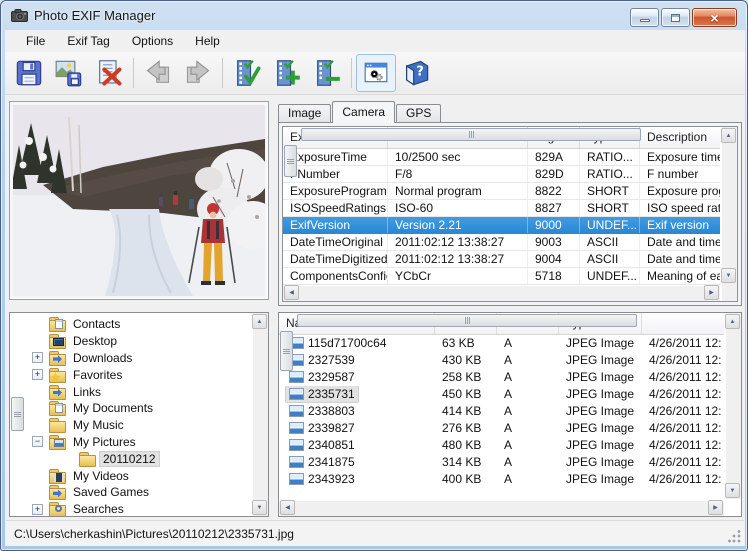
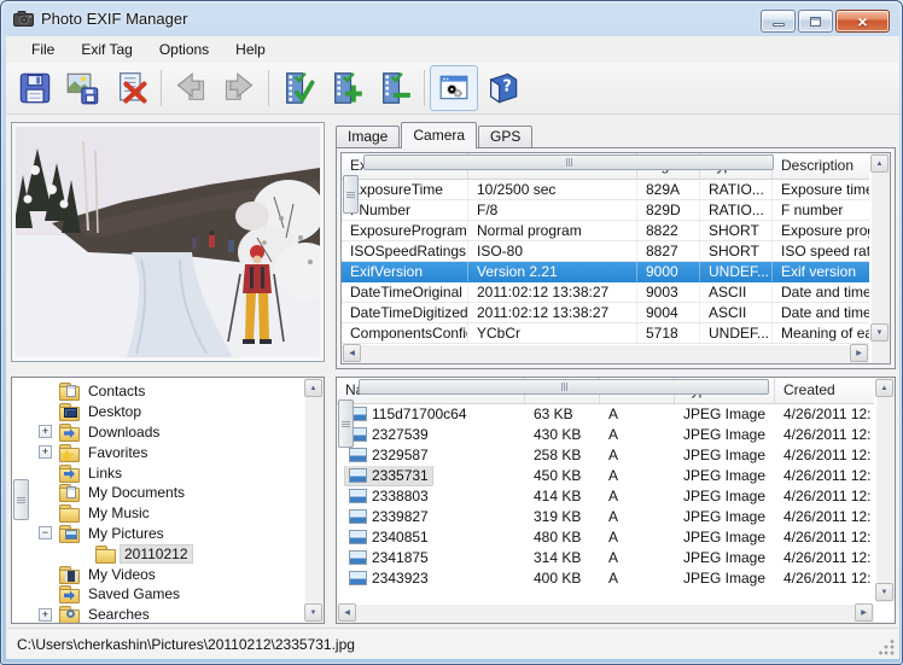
  Photo EXIF Manager
  ×
  File
  Exif Tag
  Options
  Help
  ?
  Image
  Camera
  GPS
  Description
  xposureTime
  10/2500 sec
  829A
  RATIO...
  Exposure tim
  Number
  F/8
  829D
  RATIO...
  F number
  ExposureProgram
  Normal program
  8822
  SHORT
  Exposure pro
  ISOSpeedRatings
- ISO-60
+ ISO-80
  8827
  SHORT
  ISO speed rat
  ExifVersion
  Version 2.21
  9000
  UNDEF...
  Exif version
  DateTimeOriginal
  2011:02:12 13:38:27
  9003
  ASCII
  Date and time
  DateTimeDigitized
  2011:02:12 13:38:27
  9004
  ASCII
  Date and time
  ComponentsConfi
  YCbCr
  5718
  UNDEF...
  Meaning of ea
  Contacts
  Desktop
  +
  Downloads
  +
  Favorites
  Links
  My Documents
  My Music
  −
  My Pictures
  20110212
  My Videos
  Saved Games
  +
  Searches
+ Created
  115d71700c64
  63 KB
  A
  JPEG Image
  4/26/2011 12:
  2327539
  430 KB
  A
  JPEG Image
  4/26/2011 12:
  2329587
  258 KB
  A
  JPEG Image
  4/26/2011 12:
  2335731
  450 KB
  A
  JPEG Image
  4/26/2011 12:
  2338803
  414 KB
  A
  JPEG Image
  4/26/2011 12:
  2339827
- 276 KB
+ 319 KB
  A
  JPEG Image
  4/26/2011 12:
  2340851
  480 KB
  A
  JPEG Image
  4/26/2011 12:
  2341875
  314 KB
  A
  JPEG Image
  4/26/2011 12:
  2343923
  400 KB
  A
  JPEG Image
  4/26/2011 12:
  C:\Users\cherkashin\Pictures\20110212\2335731.jpg
